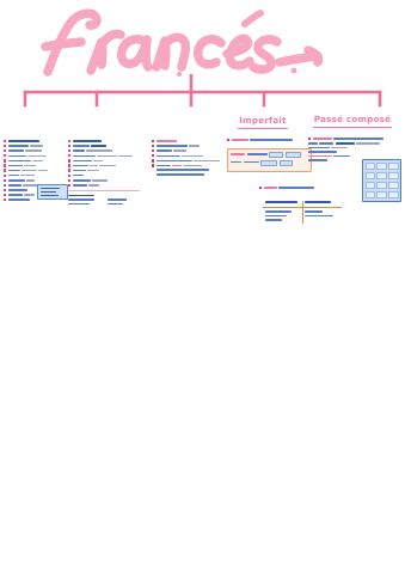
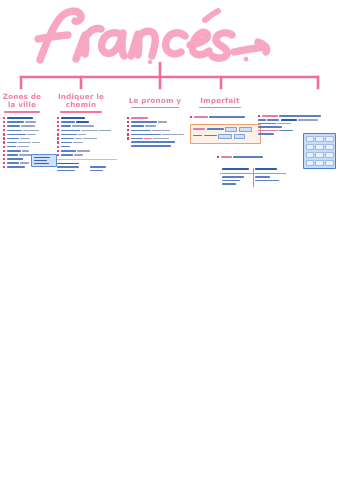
+ Zones de
+ la ville
+ Indiquer le
+ chemin
+ Le pronom y
  Imperfait
- Passé composé
